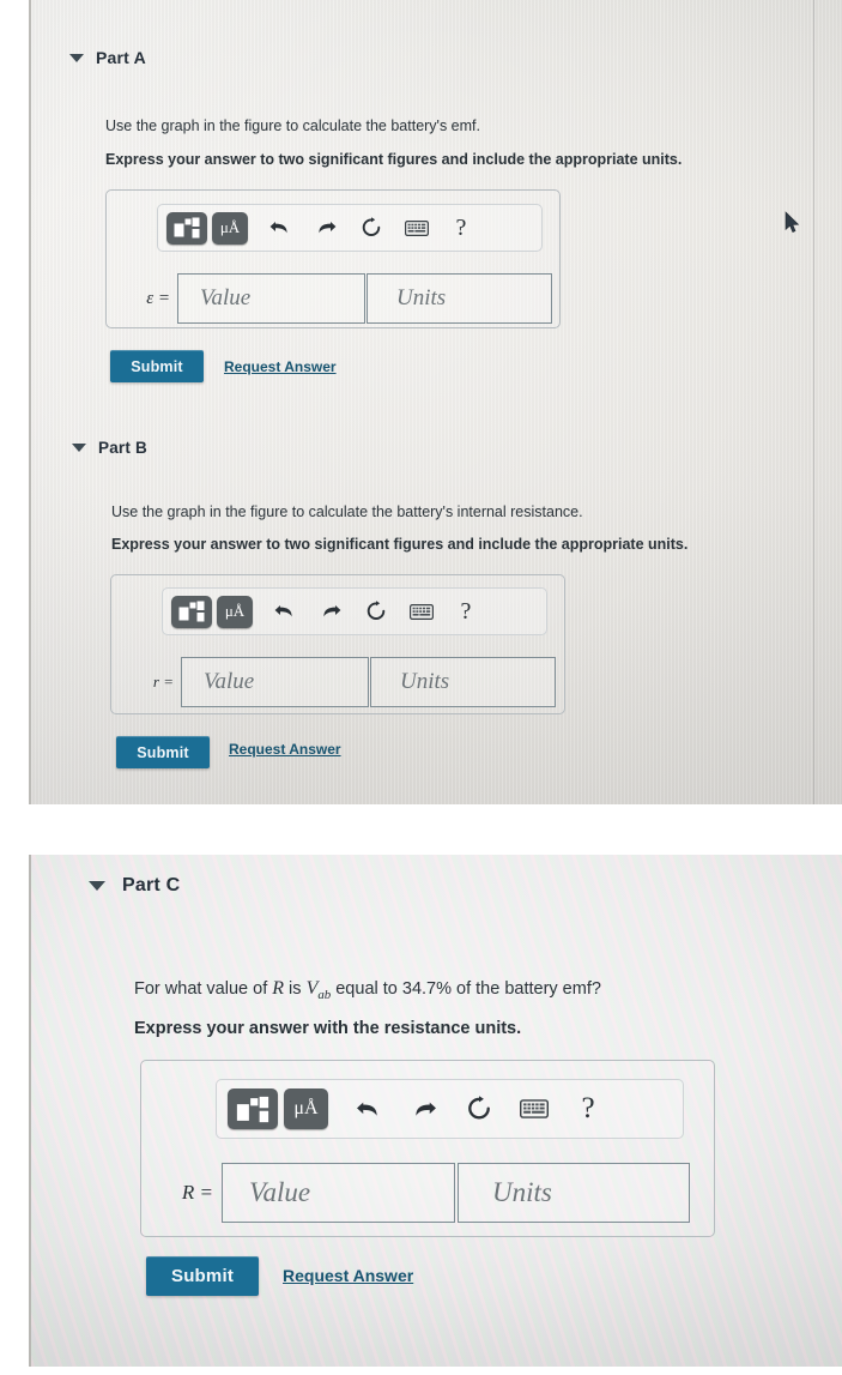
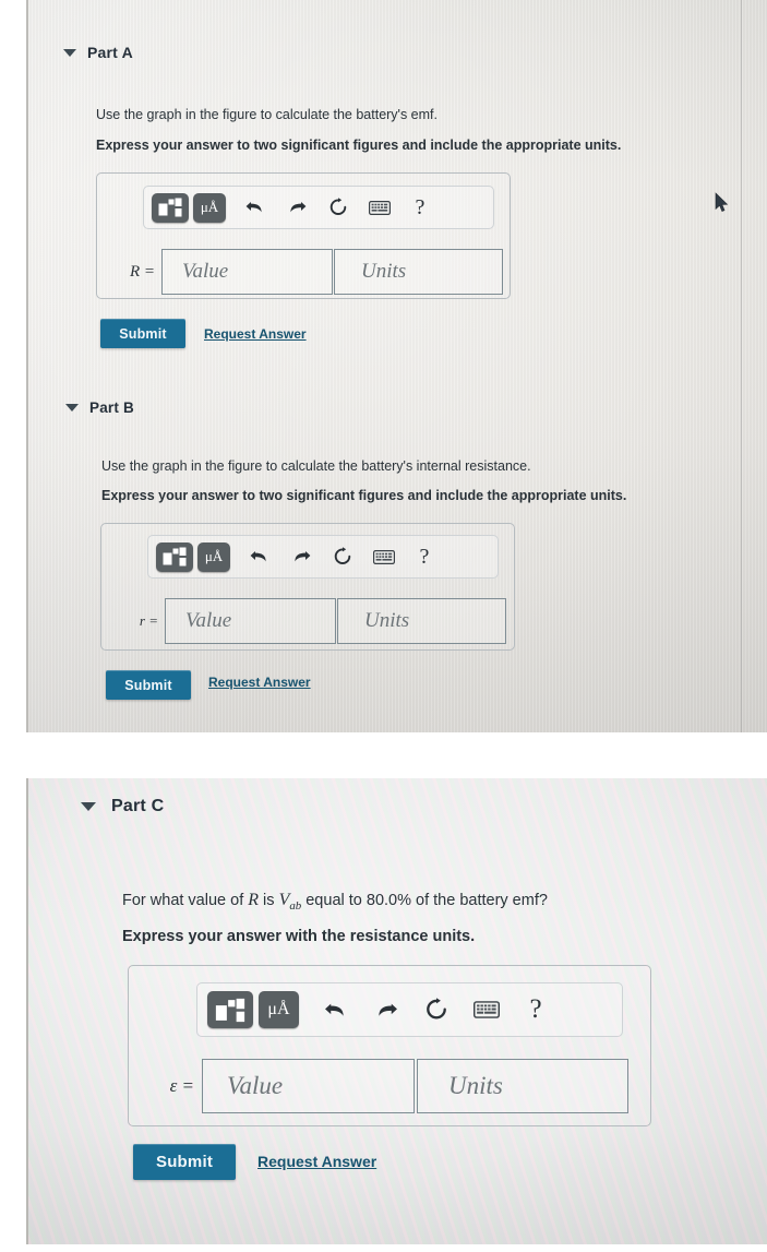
  Part A
  Use the graph in the figure to calculate the battery's emf.
  Express your answer to two significant figures and include the appropriate units.
  μÅ
  ?
- ε =
+ R =
  Value
  Units
  Submit
  Request Answer
  Part B
  Use the graph in the figure to calculate the battery's internal resistance.
  Express your answer to two significant figures and include the appropriate units.
  μÅ
  ?
  r =
  Value
  Units
  Submit
  Request Answer
  Part C
- For what value of R is Vab equal to 34.7% of the battery emf?
+ For what value of R is Vab equal to 80.0% of the battery emf?
  Express your answer with the resistance units.
  μÅ
  ?
- R =
+ ε =
  Value
  Units
  Submit
  Request Answer
